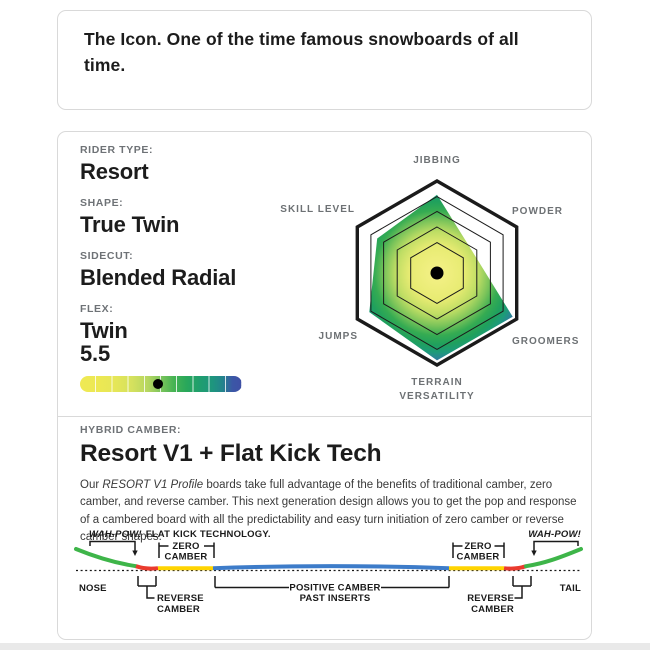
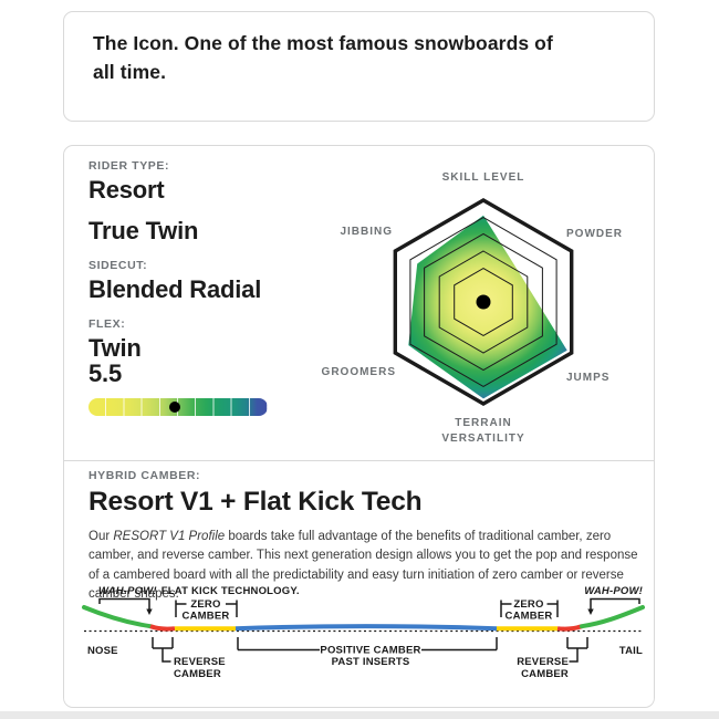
- The Icon. One of the time famous snowboards of all time.
+ The Icon. One of the most famous snowboards of all time.
  RIDER TYPE:
  Resort
- SHAPE:
  True Twin
  SIDECUT:
  Blended Radial
  FLEX:
  Twin
  5.5
- JIBBING
+ SKILL LEVEL
  POWDER
- GROOMERS
+ JUMPS
  TERRAIN VERSATILITY
- JUMPS
+ GROOMERS
- SKILL LEVEL
+ JIBBING
  HYBRID CAMBER:
  Resort V1 + Flat Kick Tech
  Our RESORT V1 Profile boards take full advantage of the benefits of traditional camber, zero camber, and reverse camber. This next generation design allows you to get the pop and response of a cambered board with all the predictability and easy turn initiation of zero camber or reverse camber shapes.
  WAH-POW! FLAT KICK TECHNOLOGY.
  ZERO
  CAMBER
  ZERO
  CAMBER
  WAH-POW!
  NOSE
  TAIL
  POSITIVE CAMBER
  PAST INSERTS
  REVERSE
  CAMBER
  REVERSE
  CAMBER
